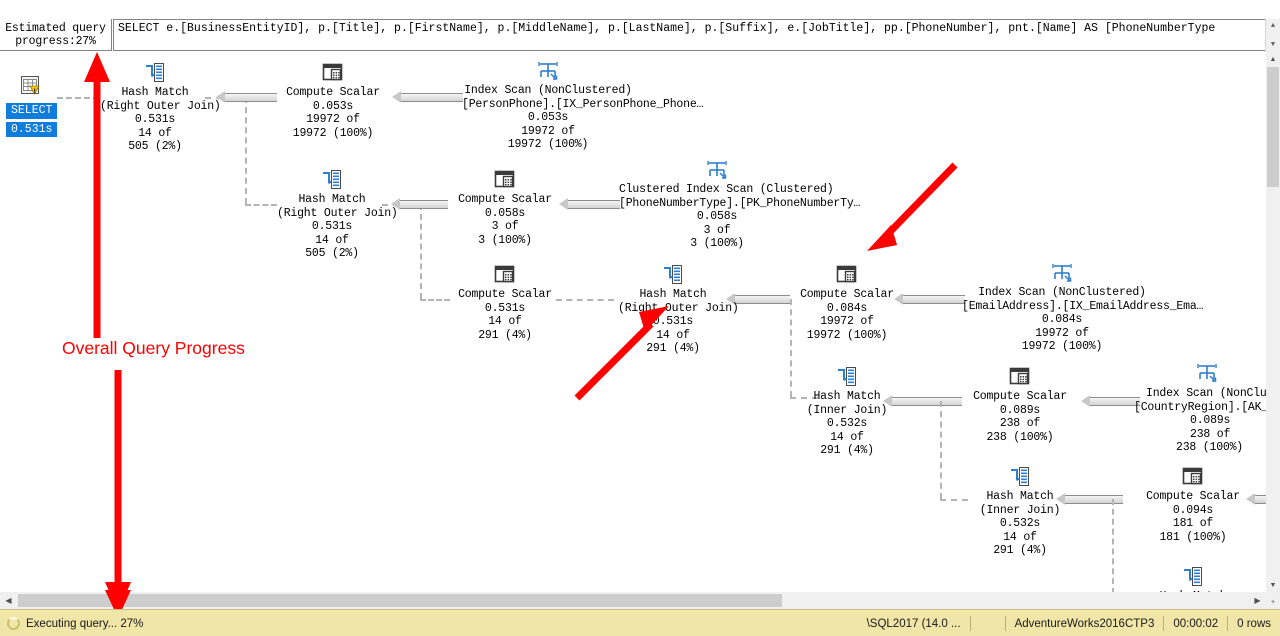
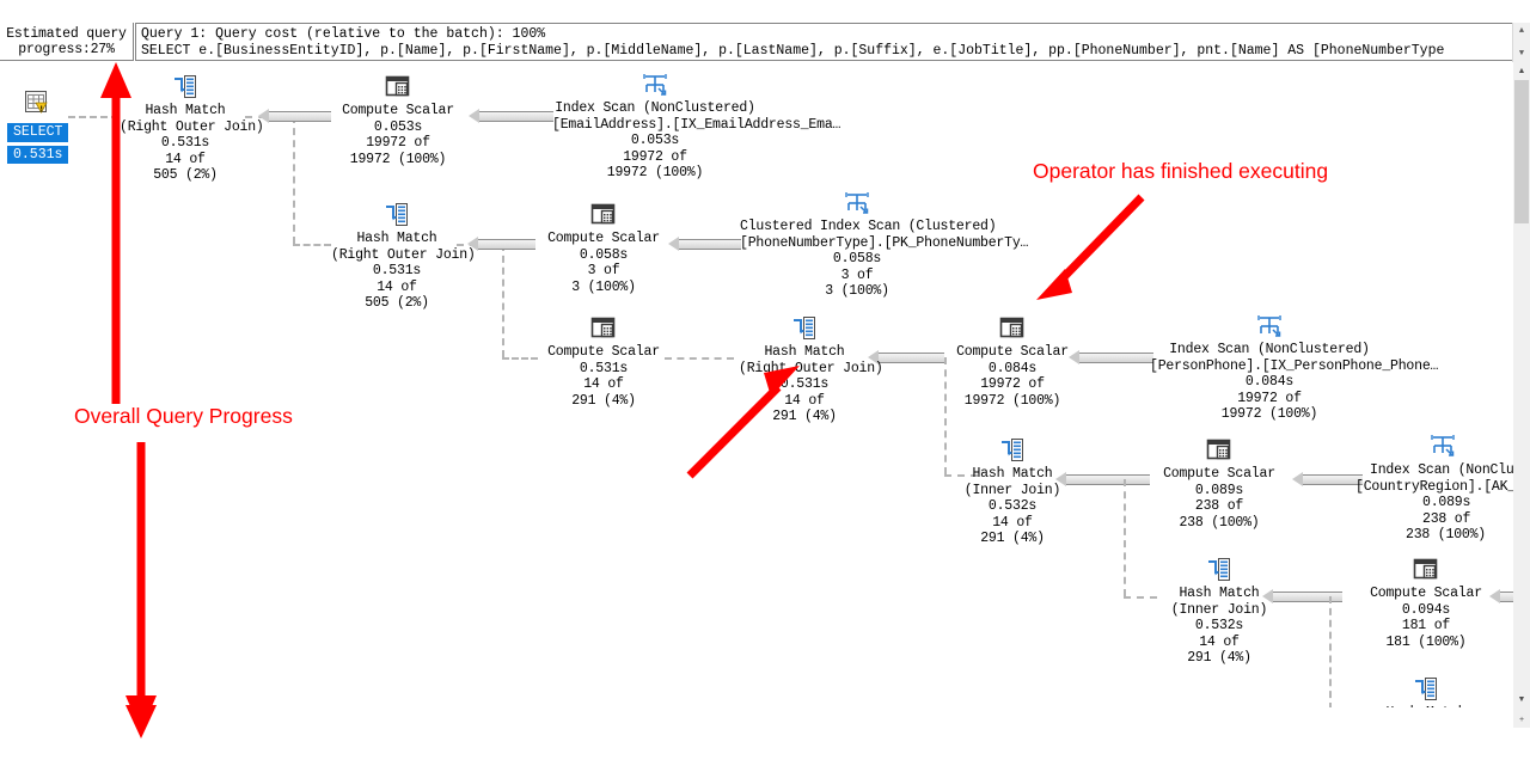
  Estimated query
  progress:27%
+ Query 1: Query cost (relative to the batch): 100%
- SELECT e.[BusinessEntityID], p.[Title], p.[FirstName], p.[MiddleName], p.[LastName], p.[Suffix], e.[JobTitle], pp.[PhoneNumber], pnt.[Name] AS [PhoneNumberType
+ SELECT e.[BusinessEntityID], p.[Name], p.[FirstName], p.[MiddleName], p.[LastName], p.[Suffix], e.[JobTitle], pp.[PhoneNumber], pnt.[Name] AS [PhoneNumberType
  ▲
  ▼
  SELECT 0.531s
  Hash Match
  (Right Outer Join)
  0.531s
  14 of
  505 (2%)
  Compute Scalar
  0.053s
  19972 of
  19972 (100%)
  Index Scan (NonClustered)
- [PersonPhone].[IX_PersonPhone_Phone…
+ [EmailAddress].[IX_EmailAddress_Ema…
  0.053s
  19972 of
  19972 (100%)
  Hash Match
  (Right Outer Join)
  0.531s
  14 of
  505 (2%)
  Compute Scalar
  0.058s
  3 of
  3 (100%)
  Clustered Index Scan (Clustered)
  [PhoneNumberType].[PK_PhoneNumberTy
  0.058s
  3 of
  3 (100%)
  Compute Scalar
  0.531s
  14 of
  291 (4%)
  Hash Match
  (Right Outer Join)
  0.531s
  14 of
  291 (4%)
  Compute Scalar
  0.084s
  19972 of
  19972 (100%)
  Index Scan (NonClustered)
- [EmailAddress].[IX_EmailAddress_Ema…
+ [PersonPhone].[IX_PersonPhone_Phone…
  0.084s
  19972 of
  19972 (100%)
  Hash Match
  (Inner Join)
  0.532s
  14 of
  291 (4%)
  Compute Scalar
  0.089s
  238 of
  238 (100%)
  Index Scan (NonClu
  [CountryRegion].[AK_
  0.089s
  238 of
  238 (100%)
  Hash Match
  (Inner Join)
  0.532s
  14 of
  291 (4%)
  Compute Scalar
  0.094s
  181 of
  181 (100%)
+ Operator has finished executing
  Overall Query Progress
- ◀
- ▶
- Executing query... 27%
- \SQL2017 (14.0 ...
- AdventureWorks2016CTP3
- 00:00:02
- 0 rows
